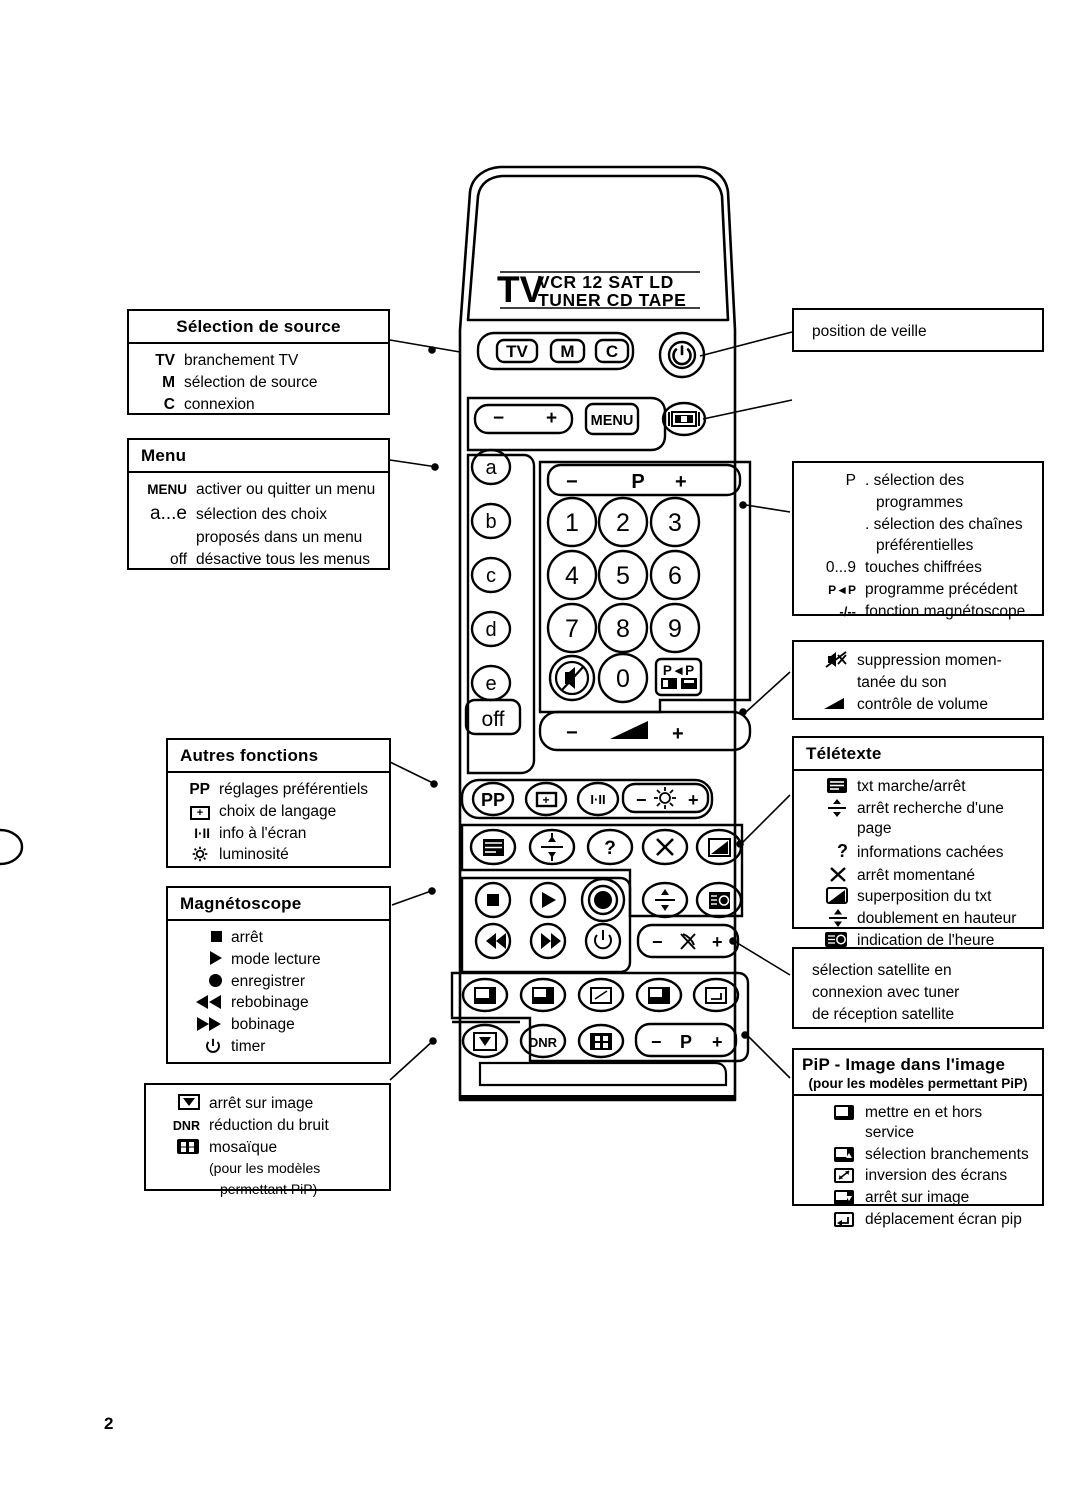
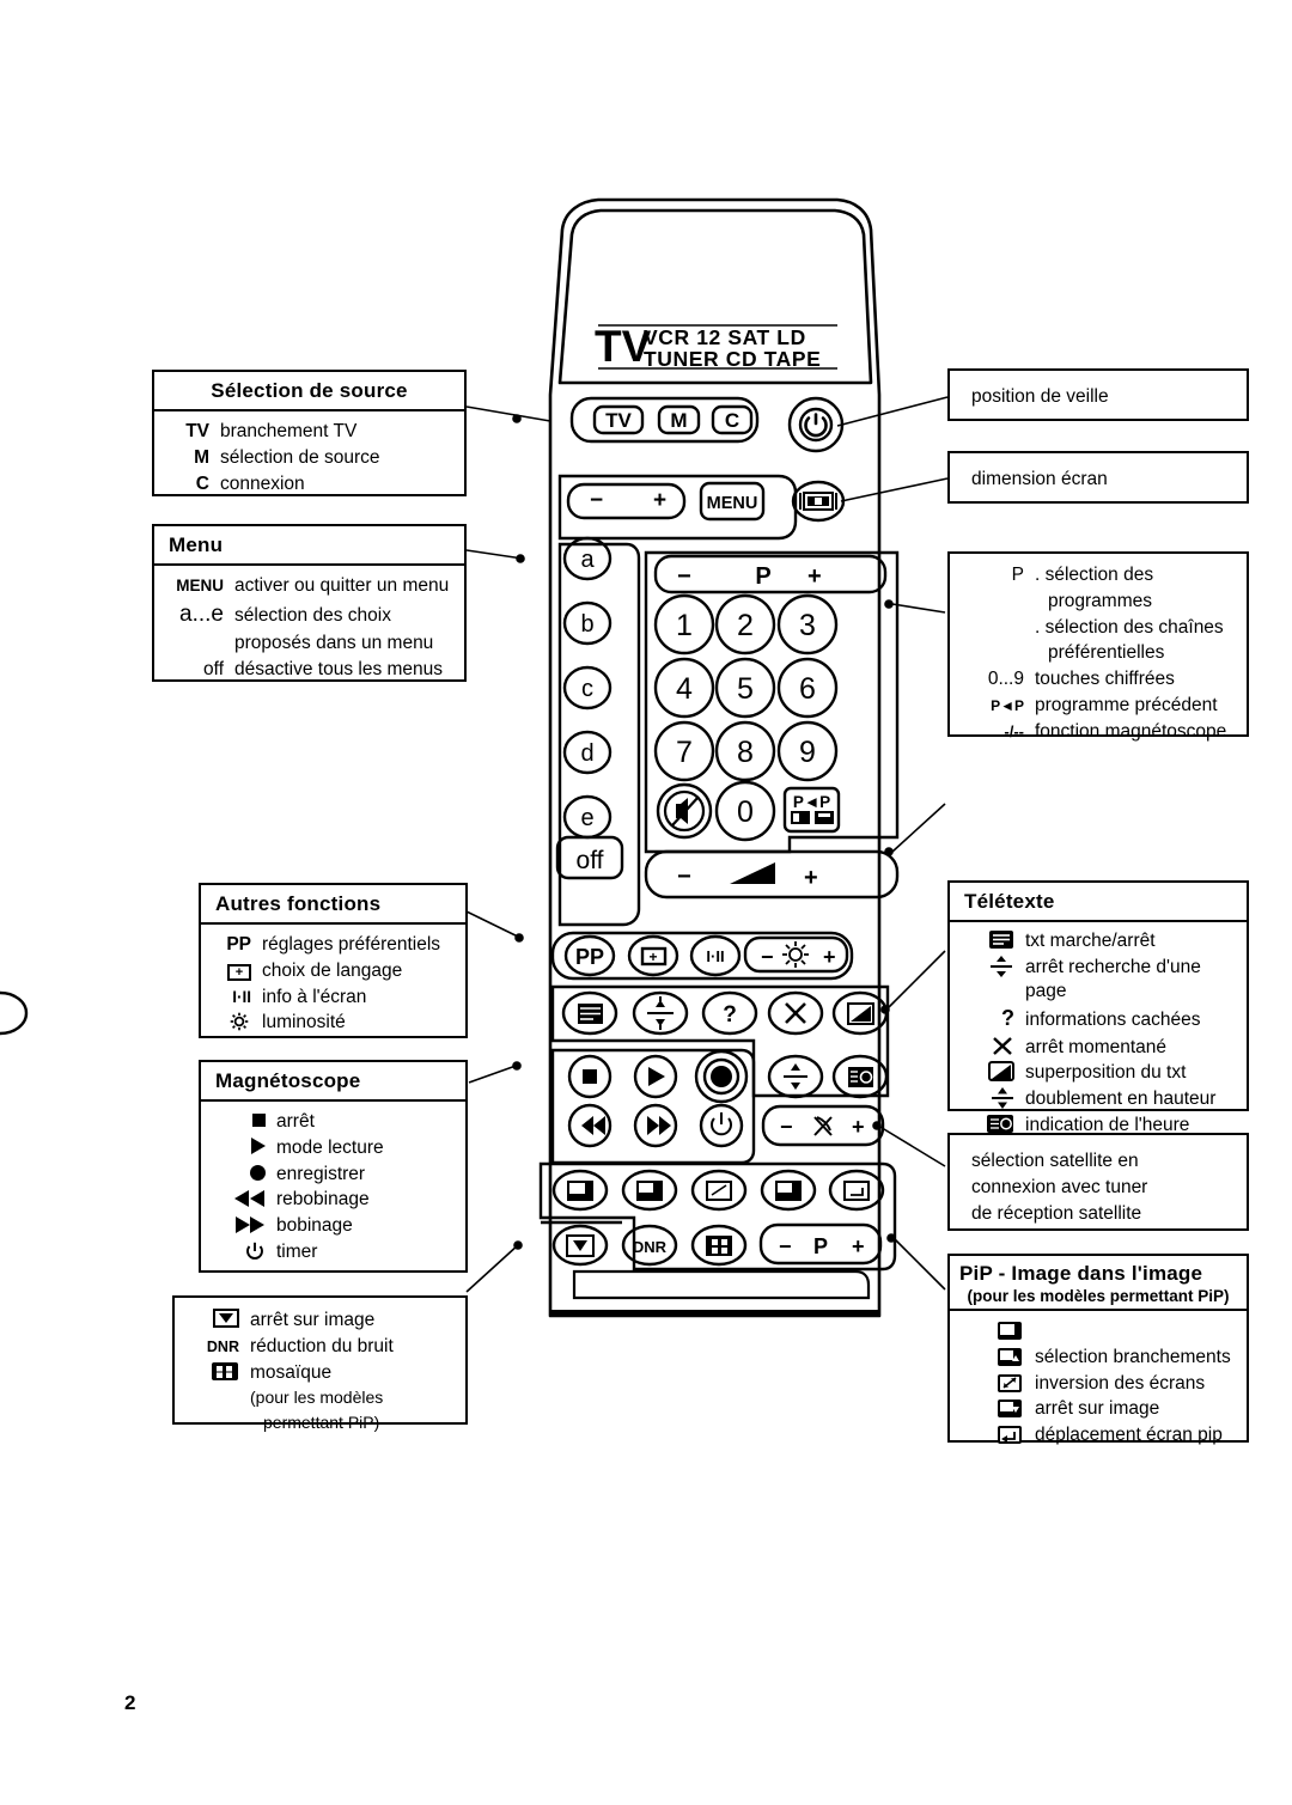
  TV
  VCR 12 SAT LD
  TUNER CD TAPE
  TV
  M
  C
  −
  +
  MENU
  a
  b
  c
  d
  e
  off
  −
  P
  +
  1
  2
  3
  4
  5
  6
  7
  8
  9
  0
  P◄P
  −
  +
  PP
  +
  I·II
  −
  +
  ?
  −
  +
  DNR
  −
  P
  +
  Sélection de source
  TV
  branchement TV
  M
  sélection de source
  C
  connexion
  Menu
  MENU
  activer ou quitter un menu
  a...e
  sélection des choix
  proposés dans un menu
  off
  désactive tous les menus
  Autres fonctions
  PP
  réglages préférentiels
  +
  choix de langage
  I·II
  info à l'écran
  luminosité
  Magnétoscope
  arrêt
  mode lecture
  enregistrer
  rebobinage
  bobinage
  timer
  arrêt sur image
  DNR
  réduction du bruit
  mosaïque
  (pour les modèles
  permettant PiP)
  position de veille
+ dimension écran
  P
  . sélection des
  programmes
  . sélection des chaînes
  préférentielles
  0...9
  touches chiffrées
  P◄P
  programme précédent
  -/--
  fonction magnétoscope
- suppression momen-
- tanée du son
- contrôle de volume
  Télétexte
  txt marche/arrêt
  arrêt recherche d'une page
  ?
  informations cachées
  arrêt momentané
  superposition du txt
  doublement en hauteur
  indication de l'heure
  sélection satellite en
  connexion avec tuner
  de réception satellite
  PiP - Image dans l'image
  (pour les modèles permettant PiP)
- mettre en et hors service
  sélection branchements
  inversion des écrans
  arrêt sur image
  déplacement écran pip
  2
